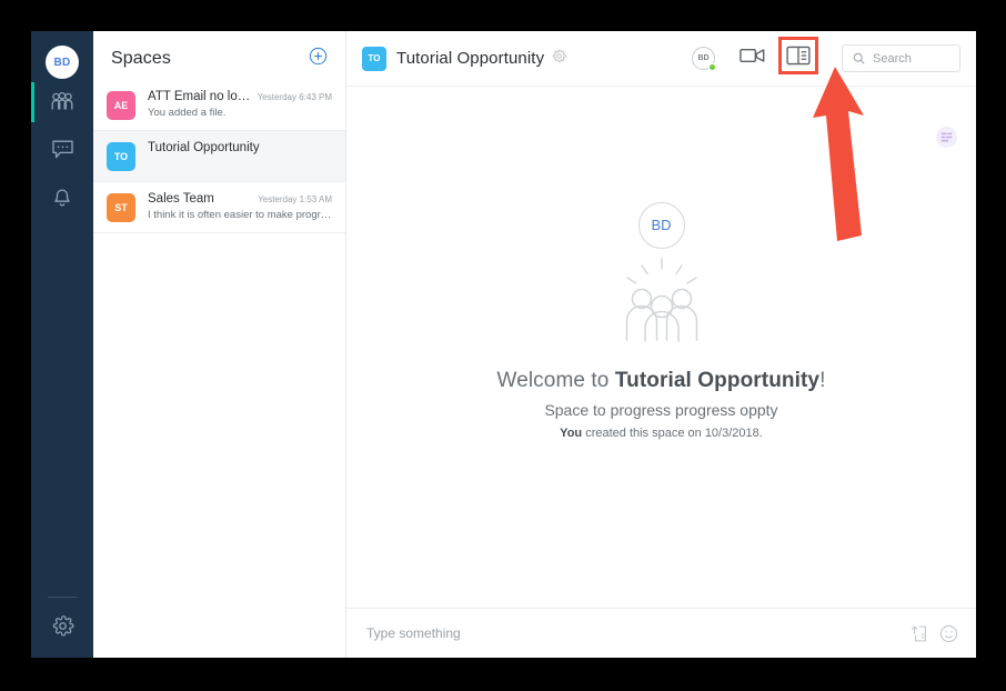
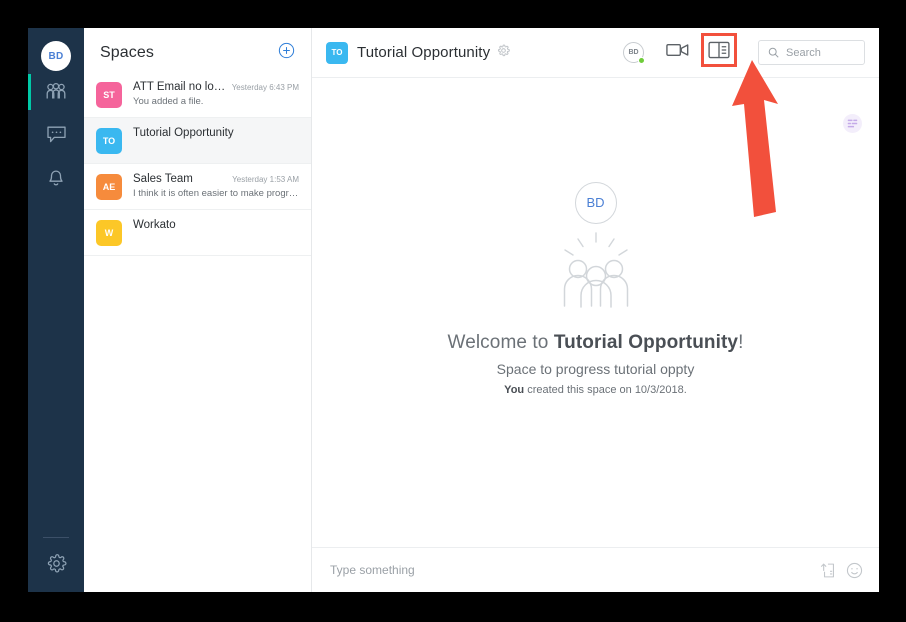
  BD
  Spaces
- AE
+ ST
  ATT Email no long
  Yesterday 6:43 PM
  You added a file.
  TO
  Tutorial Opportunity
- ST
+ AE
  Sales Team
  Yesterday 1:53 AM
  I think it is often easier to make progres
+ W
+ Workato
  TO
  Tutorial Opportunity
  Search
  BD
  Welcome to Tutorial Opportunity!
- Space to progress progress oppty
+ Space to progress tutorial oppty
  You created this space on 10/3/2018.
  Type something
